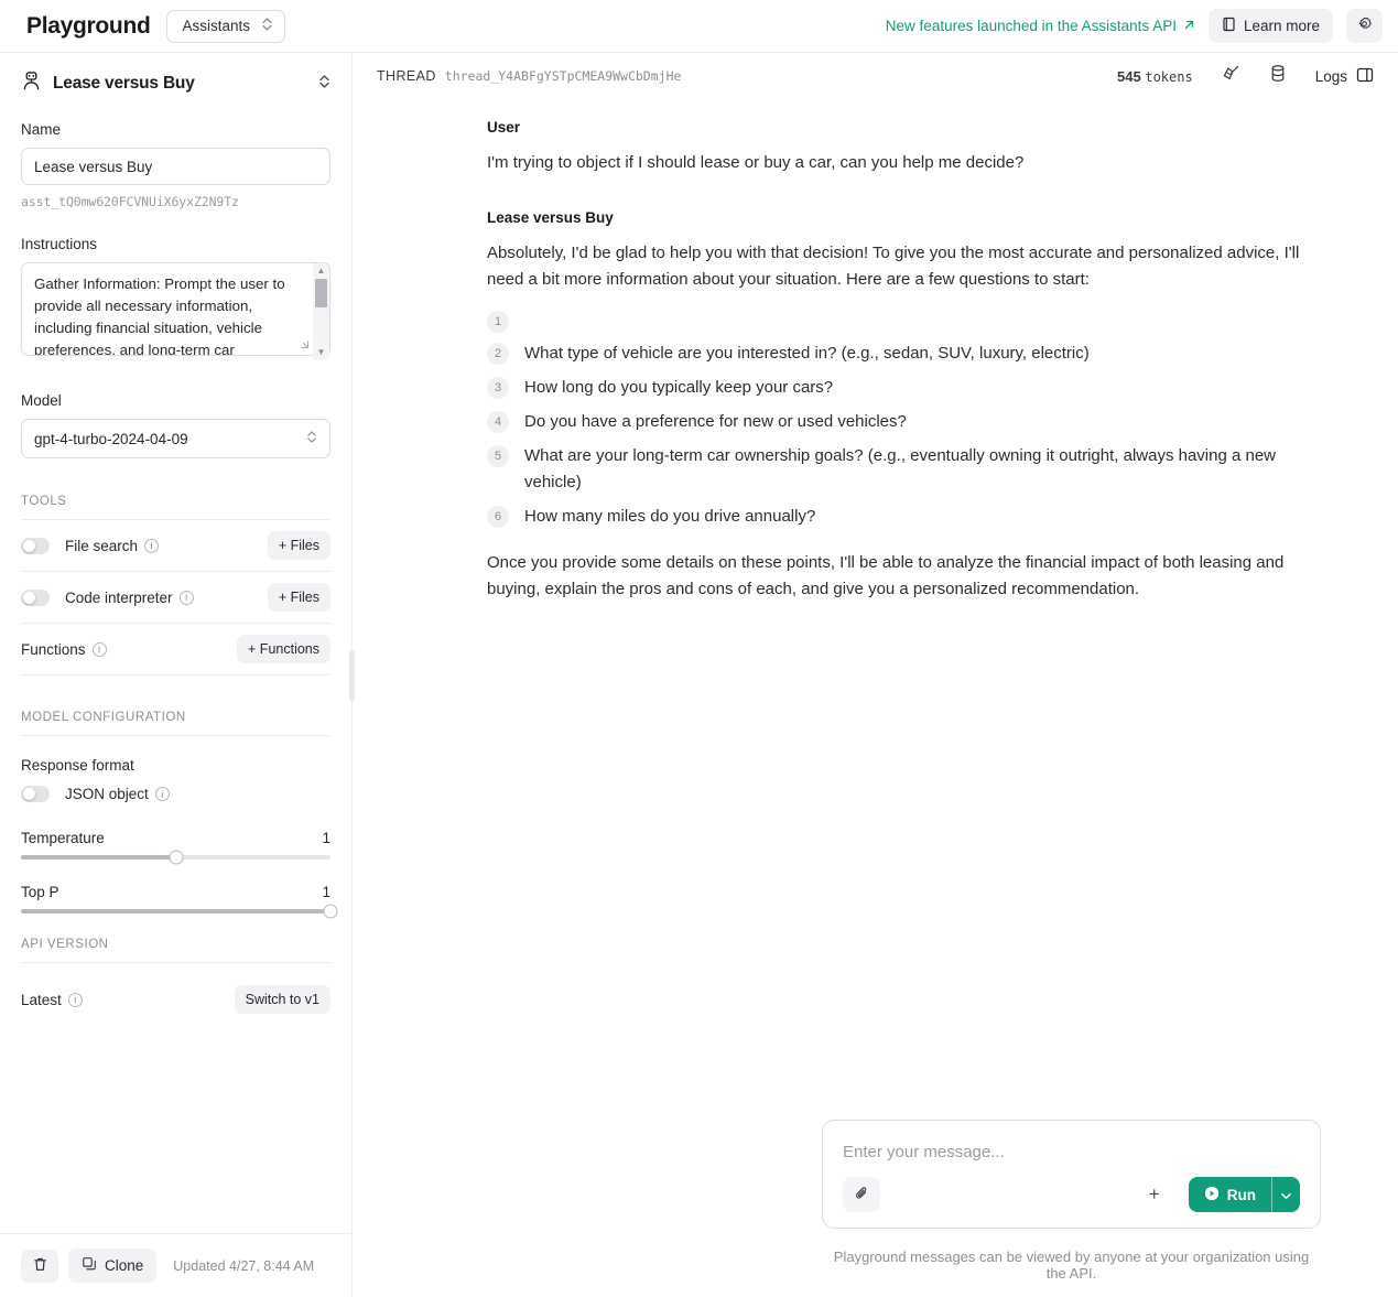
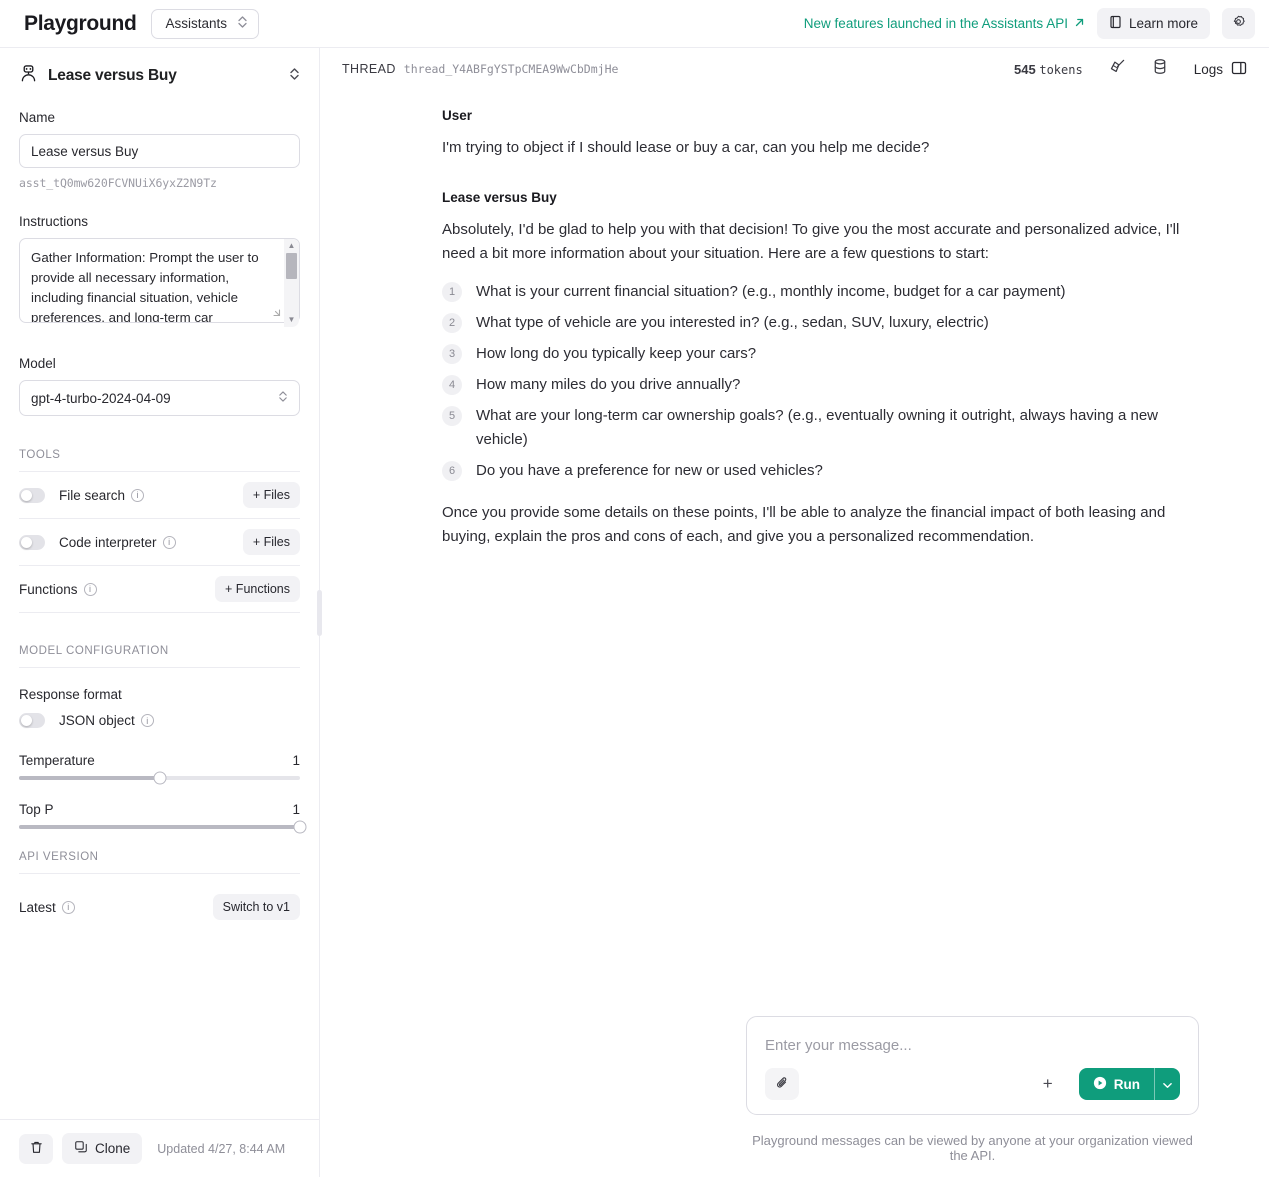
  Playground
  Assistants
  New features launched in the Assistants API
  Learn more
  Lease versus Buy
  Name
  Lease versus Buy
  asst_tQ0mw620FCVNUiX6yxZ2N9Tz
  Instructions
  ▲
  ▼
  Model
  gpt-4-turbo-2024-04-09
  TOOLS
  File search
  i
  + Files
  Code interpreter
  i
  + Files
  Functions
  i
  + Functions
  MODEL CONFIGURATION
  Response format
  JSON object
  i
  Temperature
  1
  Top P
  1
  API VERSION
  Latest
  i
  Switch to v1
  Clone
  Updated 4/27, 8:44 AM
  THREAD
  thread_Y4ABFgYSTpCMEA9WwCbDmjHe
  545 tokens
  Logs
  User
  I'm trying to object if I should lease or buy a car, can you help me decide?
  Lease versus Buy
  Absolutely, I'd be glad to help you with that decision! To give you the most accurate and personalized advice, I'll need a bit more information about your situation. Here are a few questions to start:
  1
+ What is your current financial situation? (e.g., monthly income, budget for a car payment)
  2
  What type of vehicle are you interested in? (e.g., sedan, SUV, luxury, electric)
  3
  How long do you typically keep your cars?
  4
- Do you have a preference for new or used vehicles?
+ How many miles do you drive annually?
  5
  What are your long-term car ownership goals? (e.g., eventually owning it outright, always having a new vehicle)
  6
- How many miles do you drive annually?
+ Do you have a preference for new or used vehicles?
  Once you provide some details on these points, I'll be able to analyze the financial impact of both leasing and buying, explain the pros and cons of each, and give you a personalized recommendation.
  Enter your message...
  +
  Run
- Playground messages can be viewed by anyone at your organization using the API.
+ Playground messages can be viewed by anyone at your organization viewed the API.
